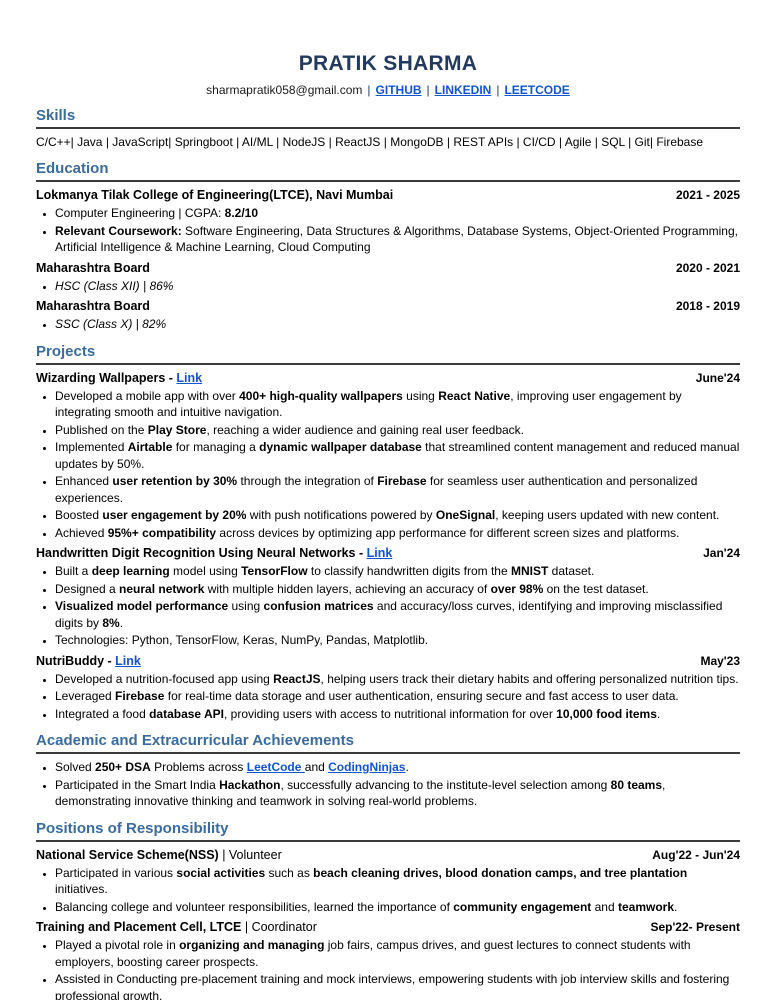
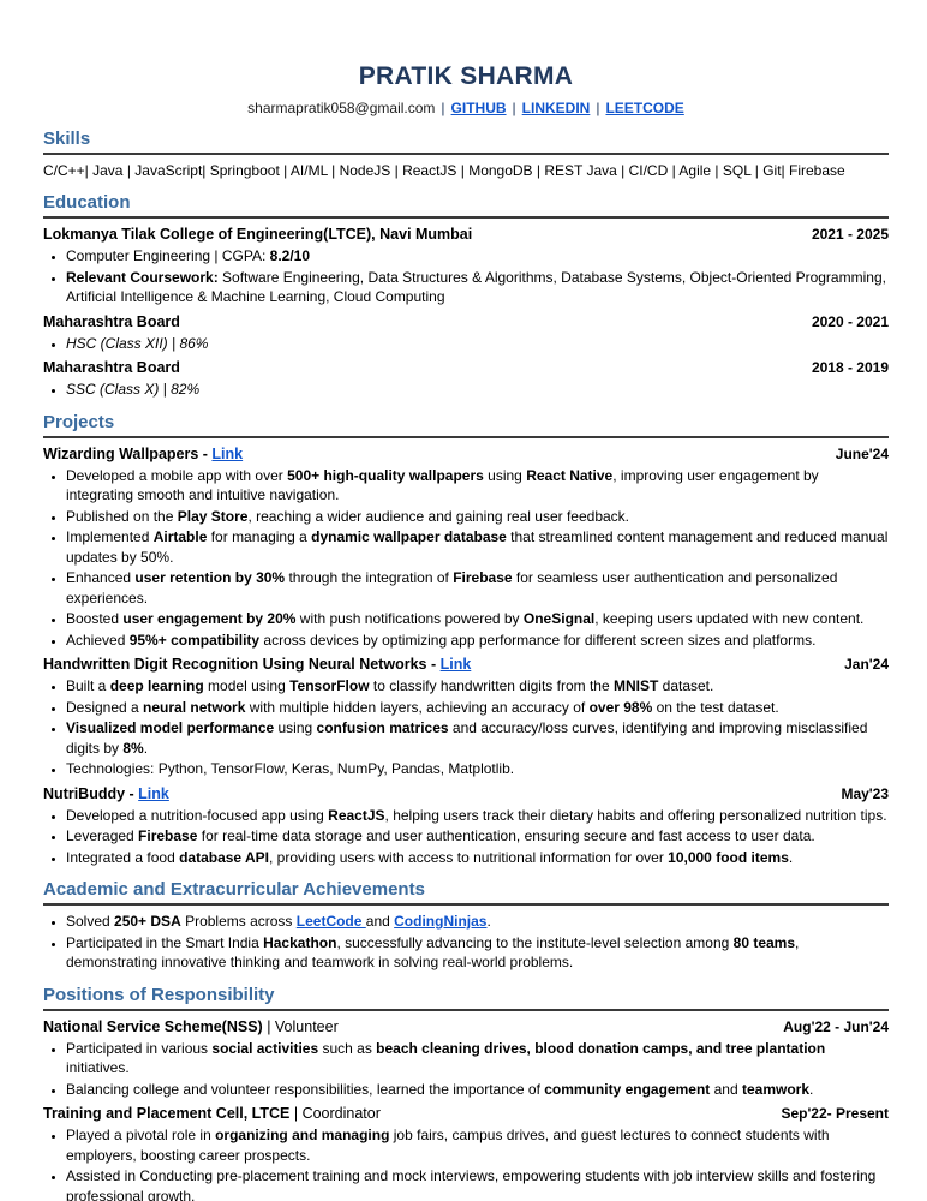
  PRATIK SHARMA
  sharmapratik058@gmail.com | GITHUB | LINKEDIN | LEETCODE
  Skills
- C/C++| Java | JavaScript| Springboot | AI/ML | NodeJS | ReactJS | MongoDB | REST APIs | CI/CD | Agile | SQL | Git| Firebase
+ C/C++| Java | JavaScript| Springboot | AI/ML | NodeJS | ReactJS | MongoDB | REST Java | CI/CD | Agile | SQL | Git| Firebase
  Education
  Lokmanya Tilak College of Engineering(LTCE), Navi Mumbai
  2021 - 2025
  Computer Engineering | CGPA: 8.2/10
  Relevant Coursework: Software Engineering, Data Structures & Algorithms, Database Systems, Object-Oriented Programming, Artificial Intelligence & Machine Learning, Cloud Computing
  Maharashtra Board
  2020 - 2021
  HSC (Class XII) | 86%
  Maharashtra Board
  2018 - 2019
  SSC (Class X) | 82%
  Projects
  Wizarding Wallpapers - Link
  June'24
- Developed a mobile app with over 400+ high-quality wallpapers using React Native, improving user engagement by integrating smooth and intuitive navigation.
+ Developed a mobile app with over 500+ high-quality wallpapers using React Native, improving user engagement by integrating smooth and intuitive navigation.
  Published on the Play Store, reaching a wider audience and gaining real user feedback.
  Implemented Airtable for managing a dynamic wallpaper database that streamlined content management and reduced manual updates by 50%.
  Enhanced user retention by 30% through the integration of Firebase for seamless user authentication and personalized experiences.
  Boosted user engagement by 20% with push notifications powered by OneSignal, keeping users updated with new content.
  Achieved 95%+ compatibility across devices by optimizing app performance for different screen sizes and platforms.
  Handwritten Digit Recognition Using Neural Networks - Link
  Jan'24
  Built a deep learning model using TensorFlow to classify handwritten digits from the MNIST dataset.
  Designed a neural network with multiple hidden layers, achieving an accuracy of over 98% on the test dataset.
  Visualized model performance using confusion matrices and accuracy/loss curves, identifying and improving misclassified digits by 8%.
  Technologies: Python, TensorFlow, Keras, NumPy, Pandas, Matplotlib.
  NutriBuddy - Link
  May'23
  Developed a nutrition-focused app using ReactJS, helping users track their dietary habits and offering personalized nutrition tips.
  Leveraged Firebase for real-time data storage and user authentication, ensuring secure and fast access to user data.
  Integrated a food database API, providing users with access to nutritional information for over 10,000 food items.
  Academic and Extracurricular Achievements
  Solved 250+ DSA Problems across LeetCode and CodingNinjas.
  Participated in the Smart India Hackathon, successfully advancing to the institute-level selection among 80 teams, demonstrating innovative thinking and teamwork in solving real-world problems.
  Positions of Responsibility
  National Service Scheme(NSS) | Volunteer
  Aug'22 - Jun'24
  Participated in various social activities such as beach cleaning drives, blood donation camps, and tree plantation initiatives.
  Balancing college and volunteer responsibilities, learned the importance of community engagement and teamwork.
  Training and Placement Cell, LTCE | Coordinator
  Sep'22- Present
  Played a pivotal role in organizing and managing job fairs, campus drives, and guest lectures to connect students with employers, boosting career prospects.
  Assisted in Conducting pre-placement training and mock interviews, empowering students with job interview skills and fostering professional growth.
